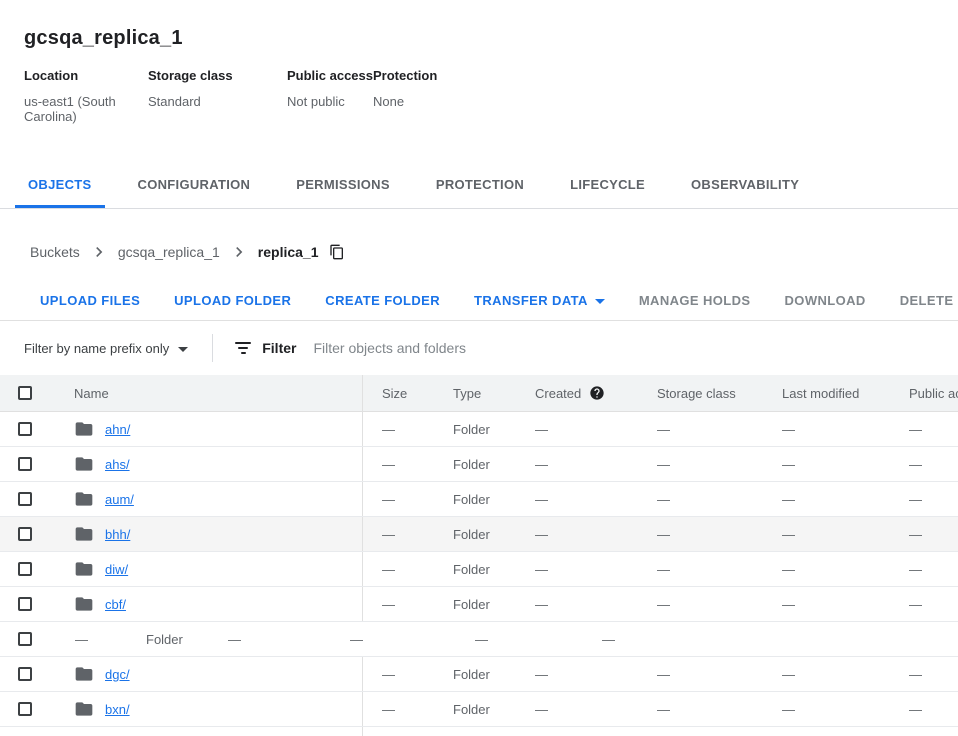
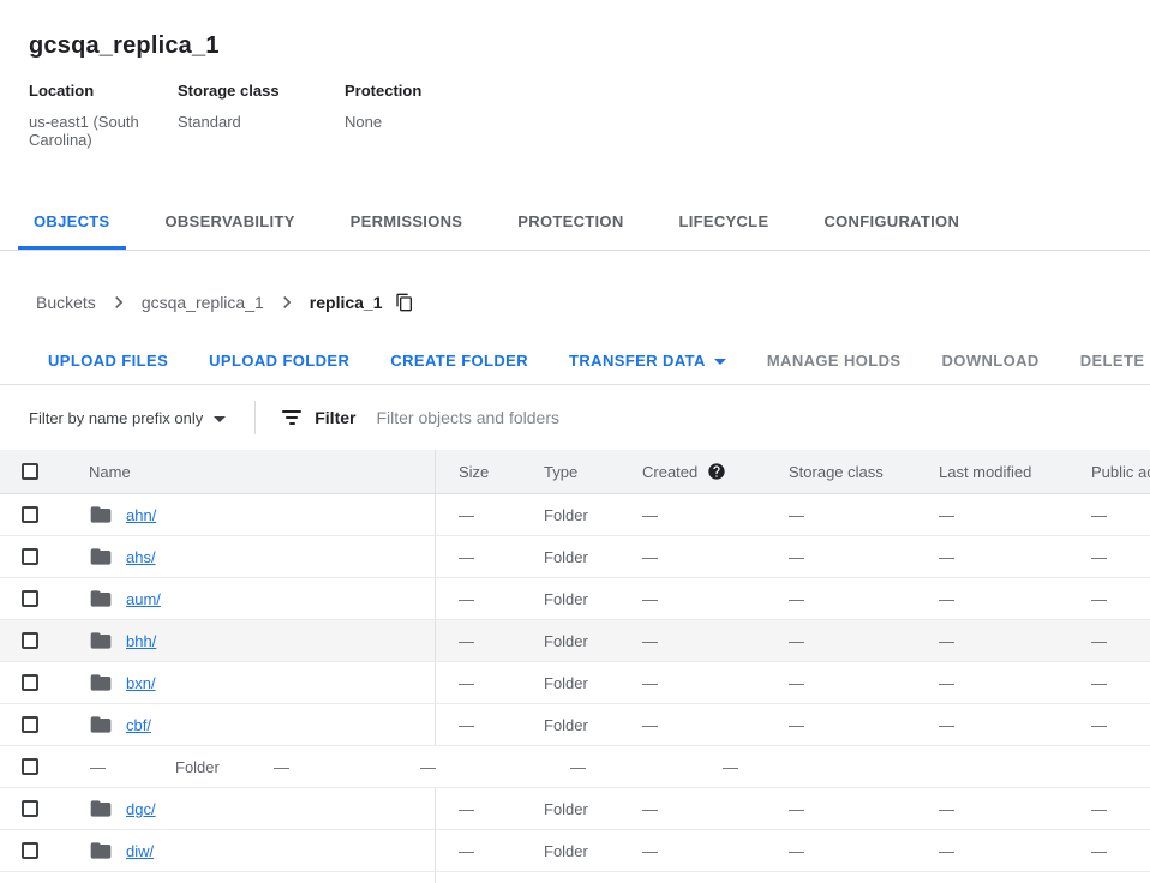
  gcsqa_replica_1
  Location
  us-east1 (South Carolina)
  Storage class
  Standard
- Public access
- Not public
  Protection
  None
  OBJECTS
- CONFIGURATION
+ OBSERVABILITY
  PERMISSIONS
  PROTECTION
  LIFECYCLE
- OBSERVABILITY
+ CONFIGURATION
  Buckets
  gcsqa_replica_1
  replica_1
  UPLOAD FILES
  UPLOAD FOLDER
  CREATE FOLDER
  TRANSFER DATA
  MANAGE HOLDS
  DOWNLOAD
  DELETE
  Filter by name prefix only
  Filter
  Filter objects and folders
  Name
  Size
  Type
  Created
  Storage class
  Last modified
  ahn/
  —
  Folder
  —
  —
  —
  —
  ahs/
  —
  Folder
  —
  —
  —
  —
  aum/
  —
  Folder
  —
  —
  —
  —
  bhh/
  —
  Folder
  —
  —
  —
  —
- diw/
+ bxn/
  —
  Folder
  —
  —
  —
  —
  cbf/
  —
  Folder
  —
  —
  —
  —
  —
  Folder
  —
  —
  —
  —
  dgc/
  —
  Folder
  —
  —
  —
  —
- bxn/
+ diw/
  —
  Folder
  —
  —
  —
  —
